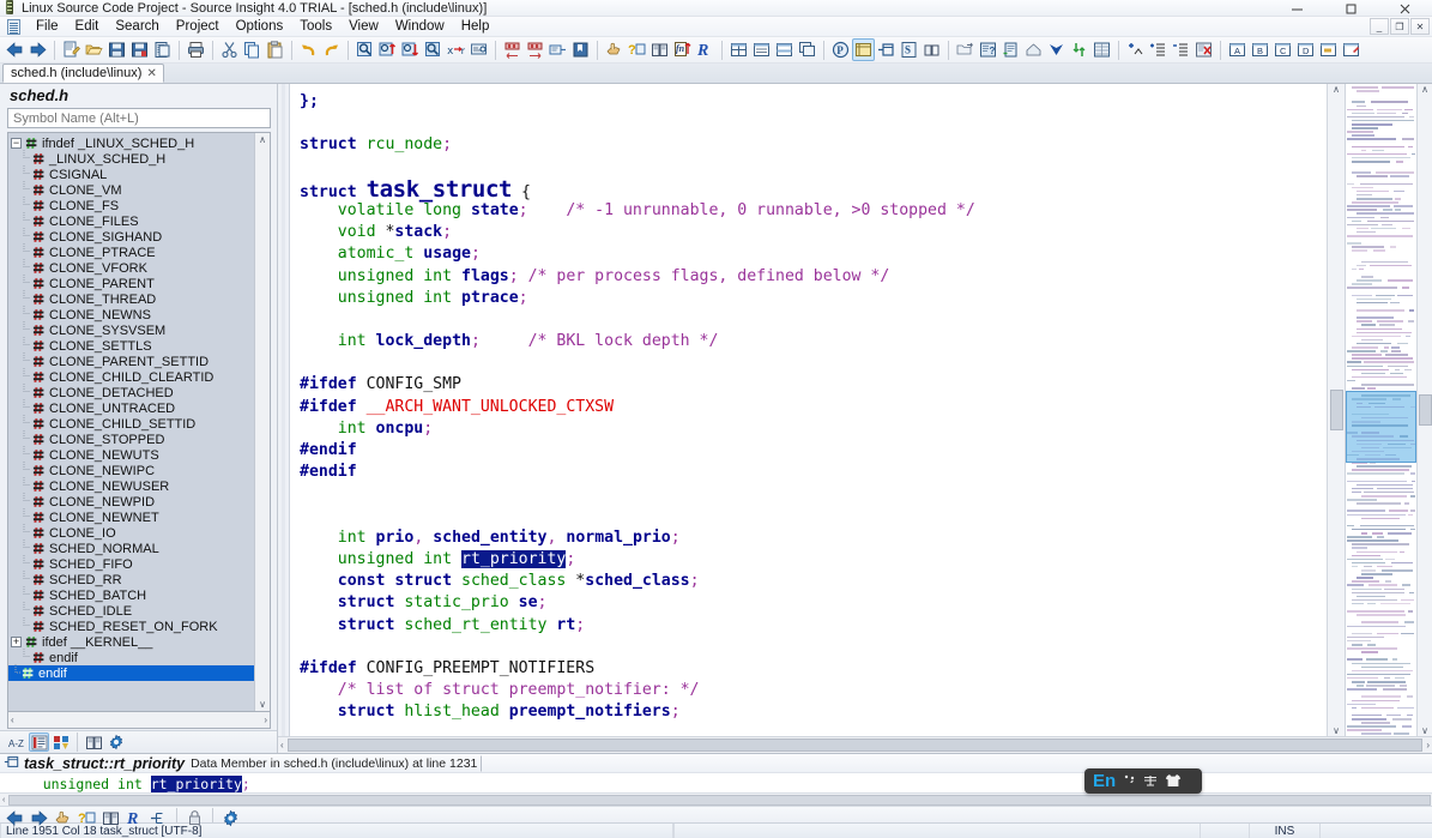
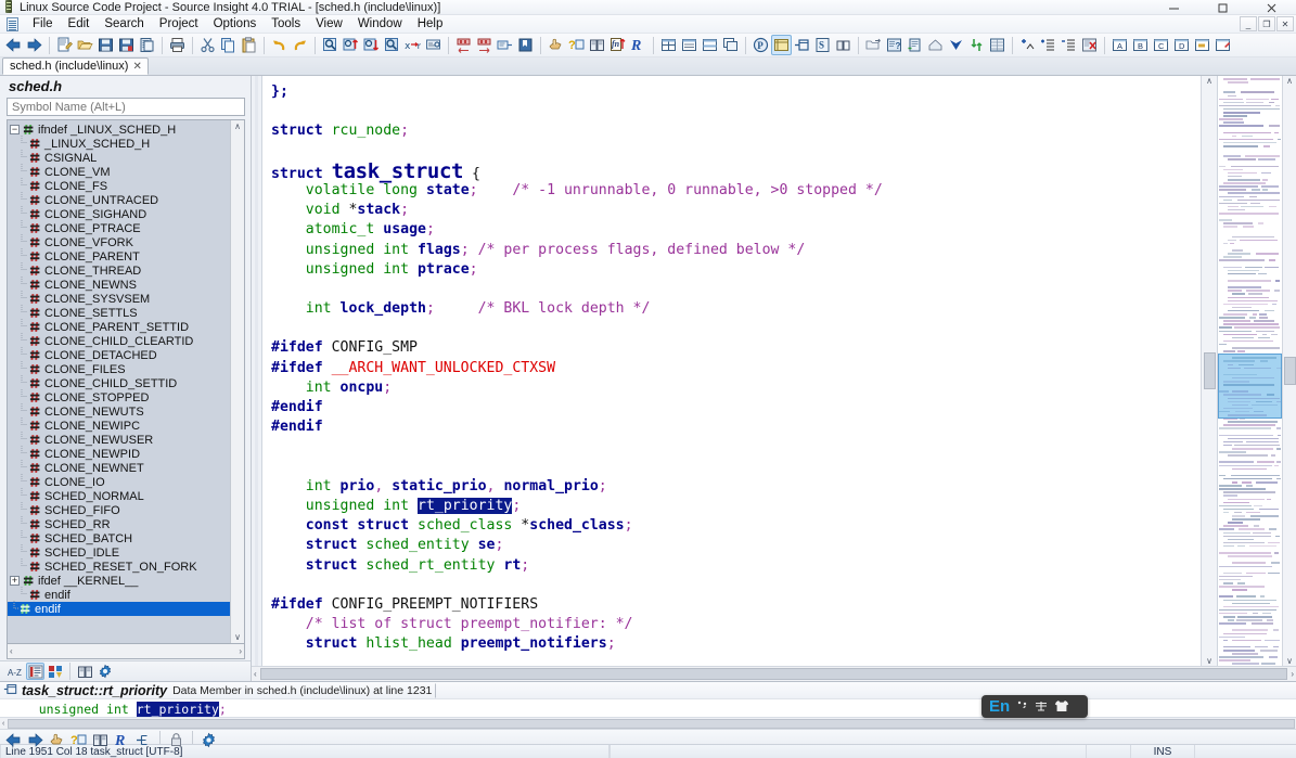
  Linux Source Code Project - Source Insight 4.0 TRIAL - [sched.h (include\linux)]
  File
  Edit
  Search
  Project
  Options
  Tools
  View
  Window
  Help
  _
  ❐
  ✕
  x
  r
  ?
  fn
  R
  P
  S
  ?
  A
  B
  C
  D
  sched.h (include\linux)
  ✕
  sched.h
  Symbol Name (Alt+L)
  −
  ifndef _LINUX_SCHED_H
  _LINUX_SCHED_H
  CSIGNAL
  CLONE_VM
  CLONE_FS
- CLONE_FILES
+ CLONE_UNTRACED
  CLONE_SIGHAND
  CLONE_PTRACE
  CLONE_VFORK
  CLONE_PARENT
  CLONE_THREAD
  CLONE_NEWNS
  CLONE_SYSVSEM
  CLONE_SETTLS
  CLONE_PARENT_SETTID
  CLONE_CHILD_CLEARTID
  CLONE_DETACHED
- CLONE_UNTRACED
+ CLONE_FILES
  CLONE_CHILD_SETTID
  CLONE_STOPPED
  CLONE_NEWUTS
  CLONE_NEWIPC
  CLONE_NEWUSER
  CLONE_NEWPID
  CLONE_NEWNET
  CLONE_IO
  SCHED_NORMAL
  SCHED_FIFO
  SCHED_RR
  SCHED_BATCH
  SCHED_IDLE
  SCHED_RESET_ON_FORK
  +
  ifdef __KERNEL__
  endif
  endif
  ∧
  ∨
  ‹
  ›
  A-Z
  };
  struct rcu_node;
  struct task_struct {
  volatile long state; /* -1 unrunnable, 0 runnable, >0 stopped */
  void *stack;
  atomic_t usage;
  unsigned int flags; /* per process flags, defined below */
  unsigned int ptrace;
  int lock_depth; /* BKL lock depth */
  #ifdef CONFIG_SMP
  #ifdef __ARCH_WANT_UNLOCKED_CTXSW
  int oncpu;
  #endif
  #endif
- int prio, sched_entity, normal_prio;
+ int prio, static_prio, normal_prio;
  unsigned int rt_priority;
  const struct sched_class *sched_class;
- struct static_prio se;
+ struct sched_entity se;
  struct sched_rt_entity rt;
  #ifdef CONFIG_PREEMPT_NOTIFIERS
  /* list of struct preempt_notifier: */
  struct hlist_head preempt_notifiers;
  ∧
  ∨
  ∧
  ∨
  ‹
  ›
  task_struct::rt_priority
  Data Member in sched.h (include\linux) at line 1231
  unsigned int rt_priority;
  ?
  R
  Line 1951 Col 18 task_struct [UTF-8]
  INS
  En
